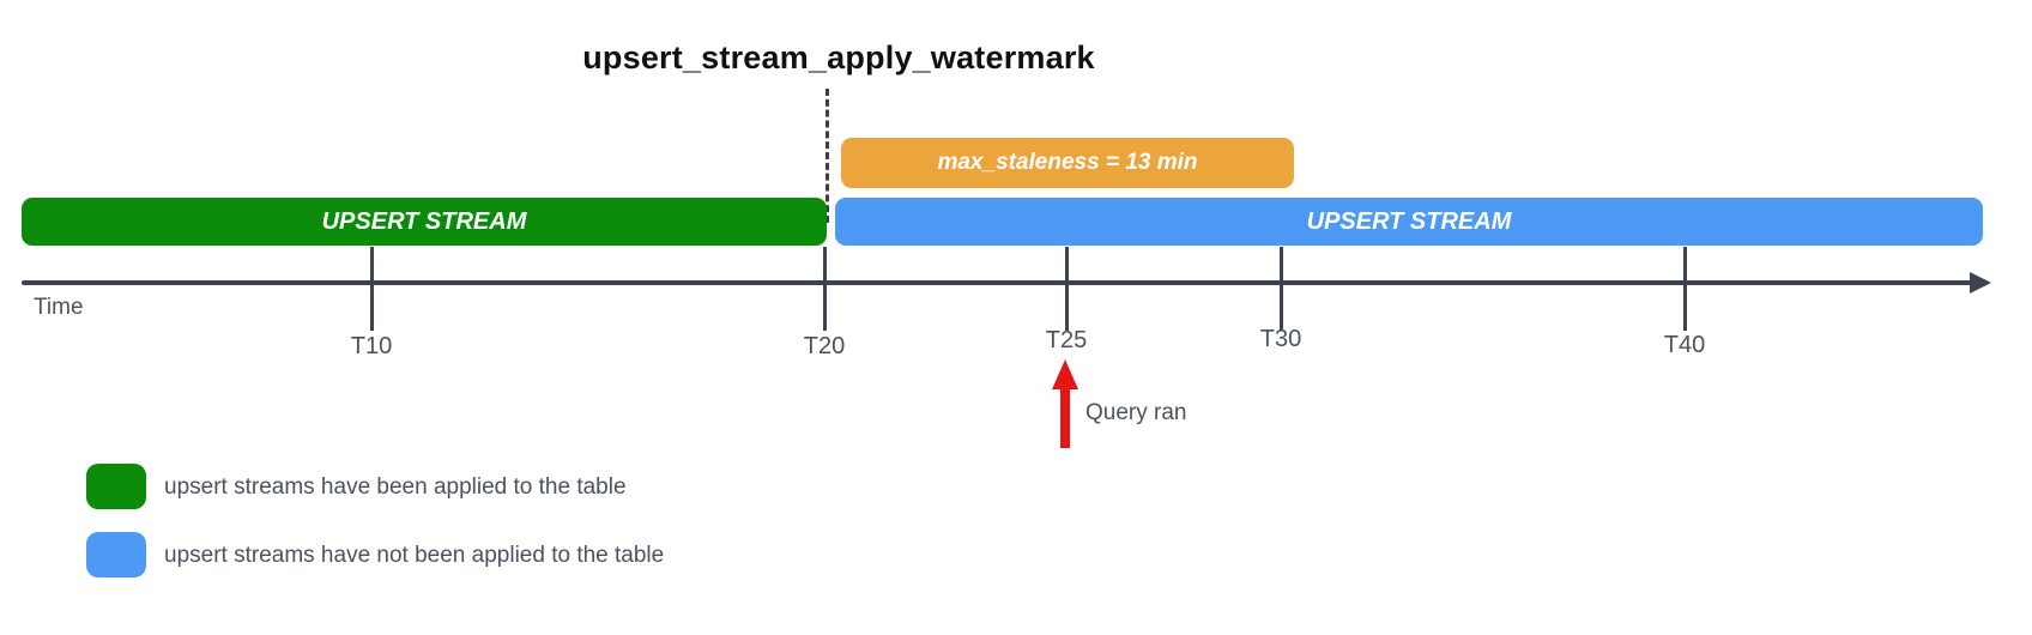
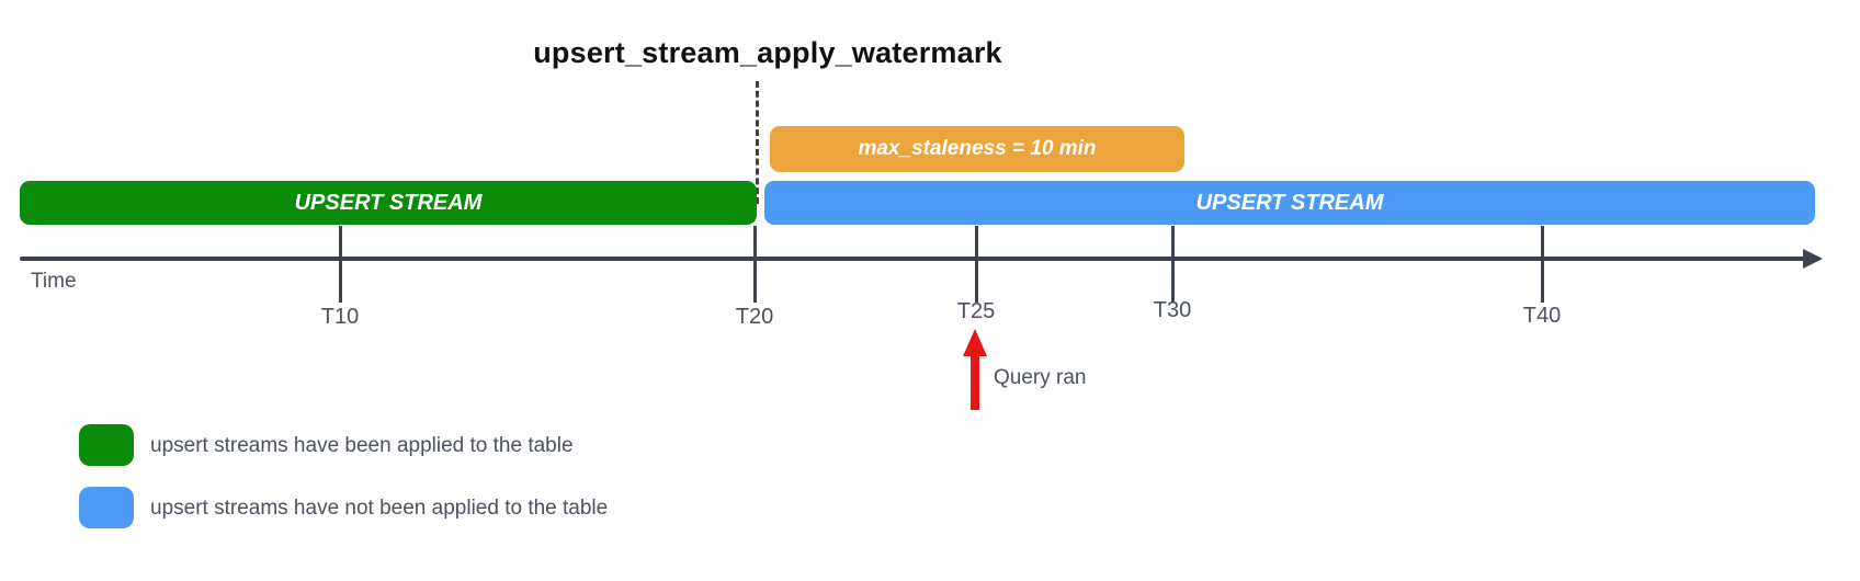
  upsert_stream_apply_watermark
- max_staleness = 13 min
+ max_staleness = 10 min
  UPSERT STREAM
  UPSERT STREAM
  Time
  T10
  T20
  T25
  T30
  T40
  Query ran
  upsert streams have been applied to the table
  upsert streams have not been applied to the table
